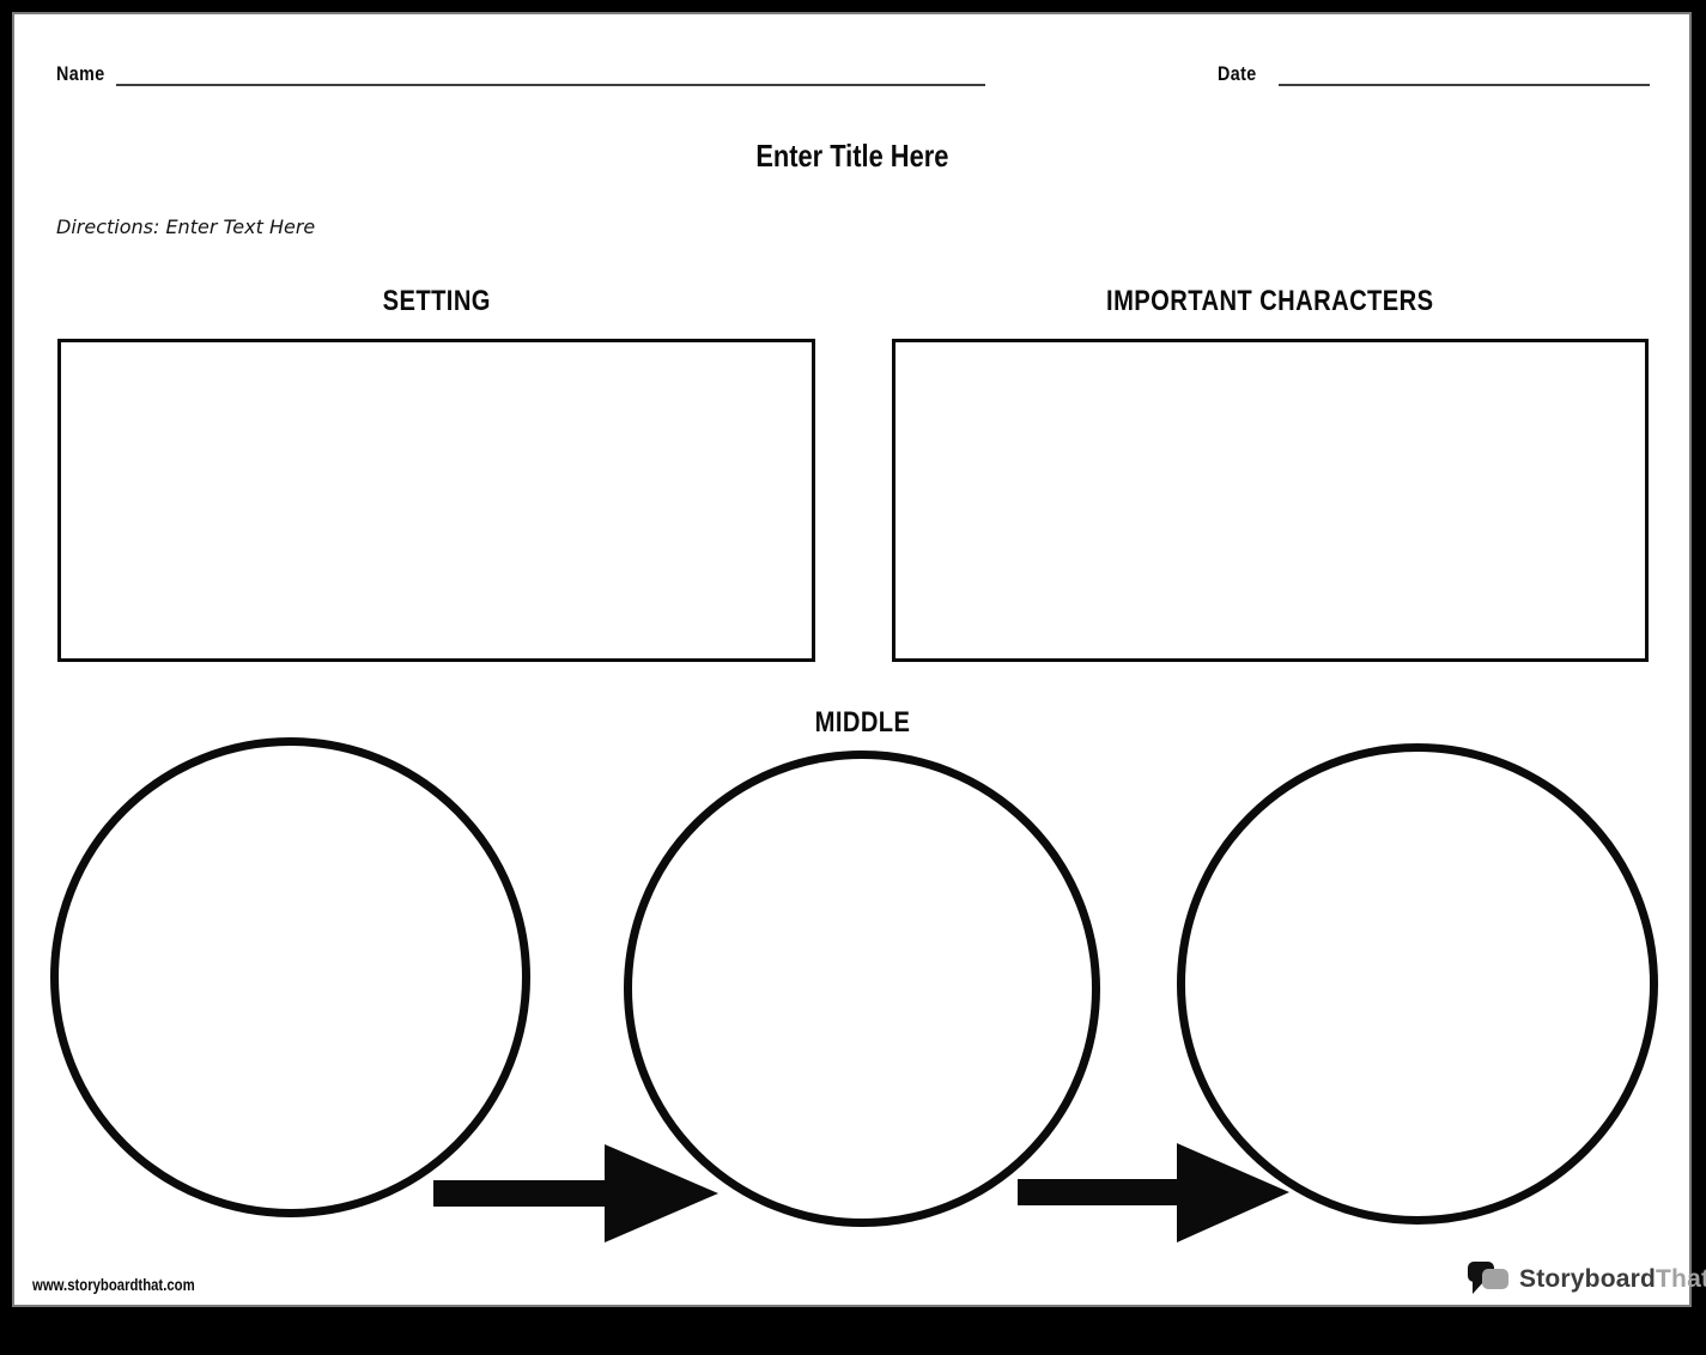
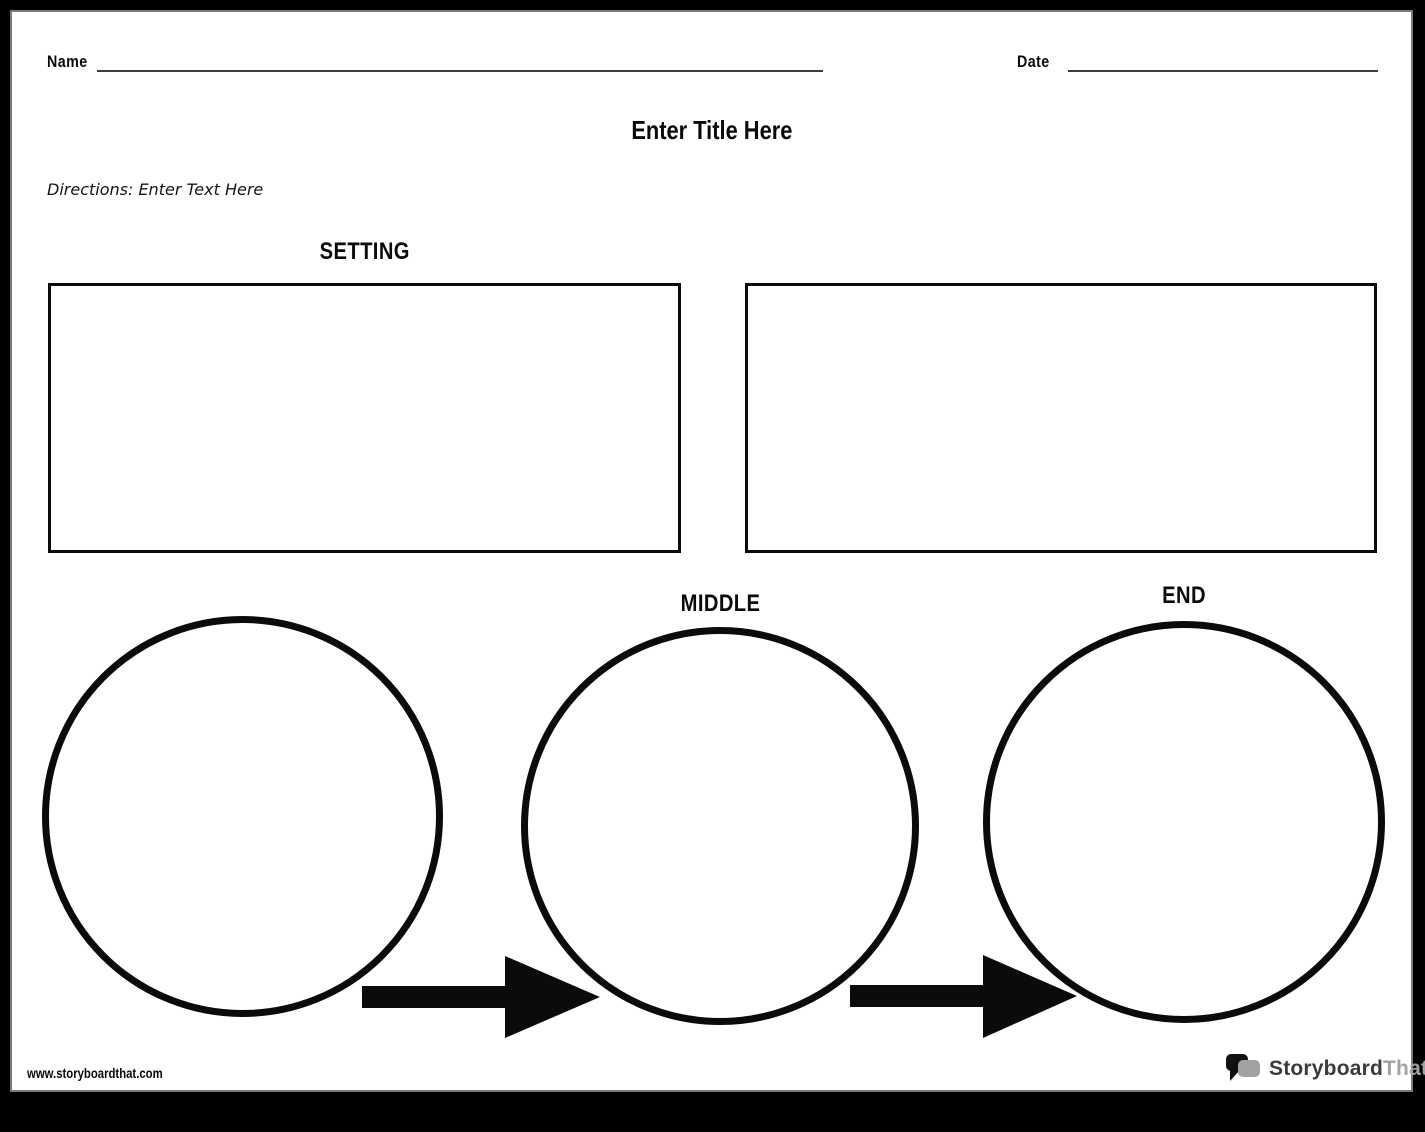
  Name
  Date
  Enter Title Here
  Directions: Enter Text Here
  SETTING
- IMPORTANT CHARACTERS
  MIDDLE
+ END
  www.storyboardthat.com
  StoryboardTha
